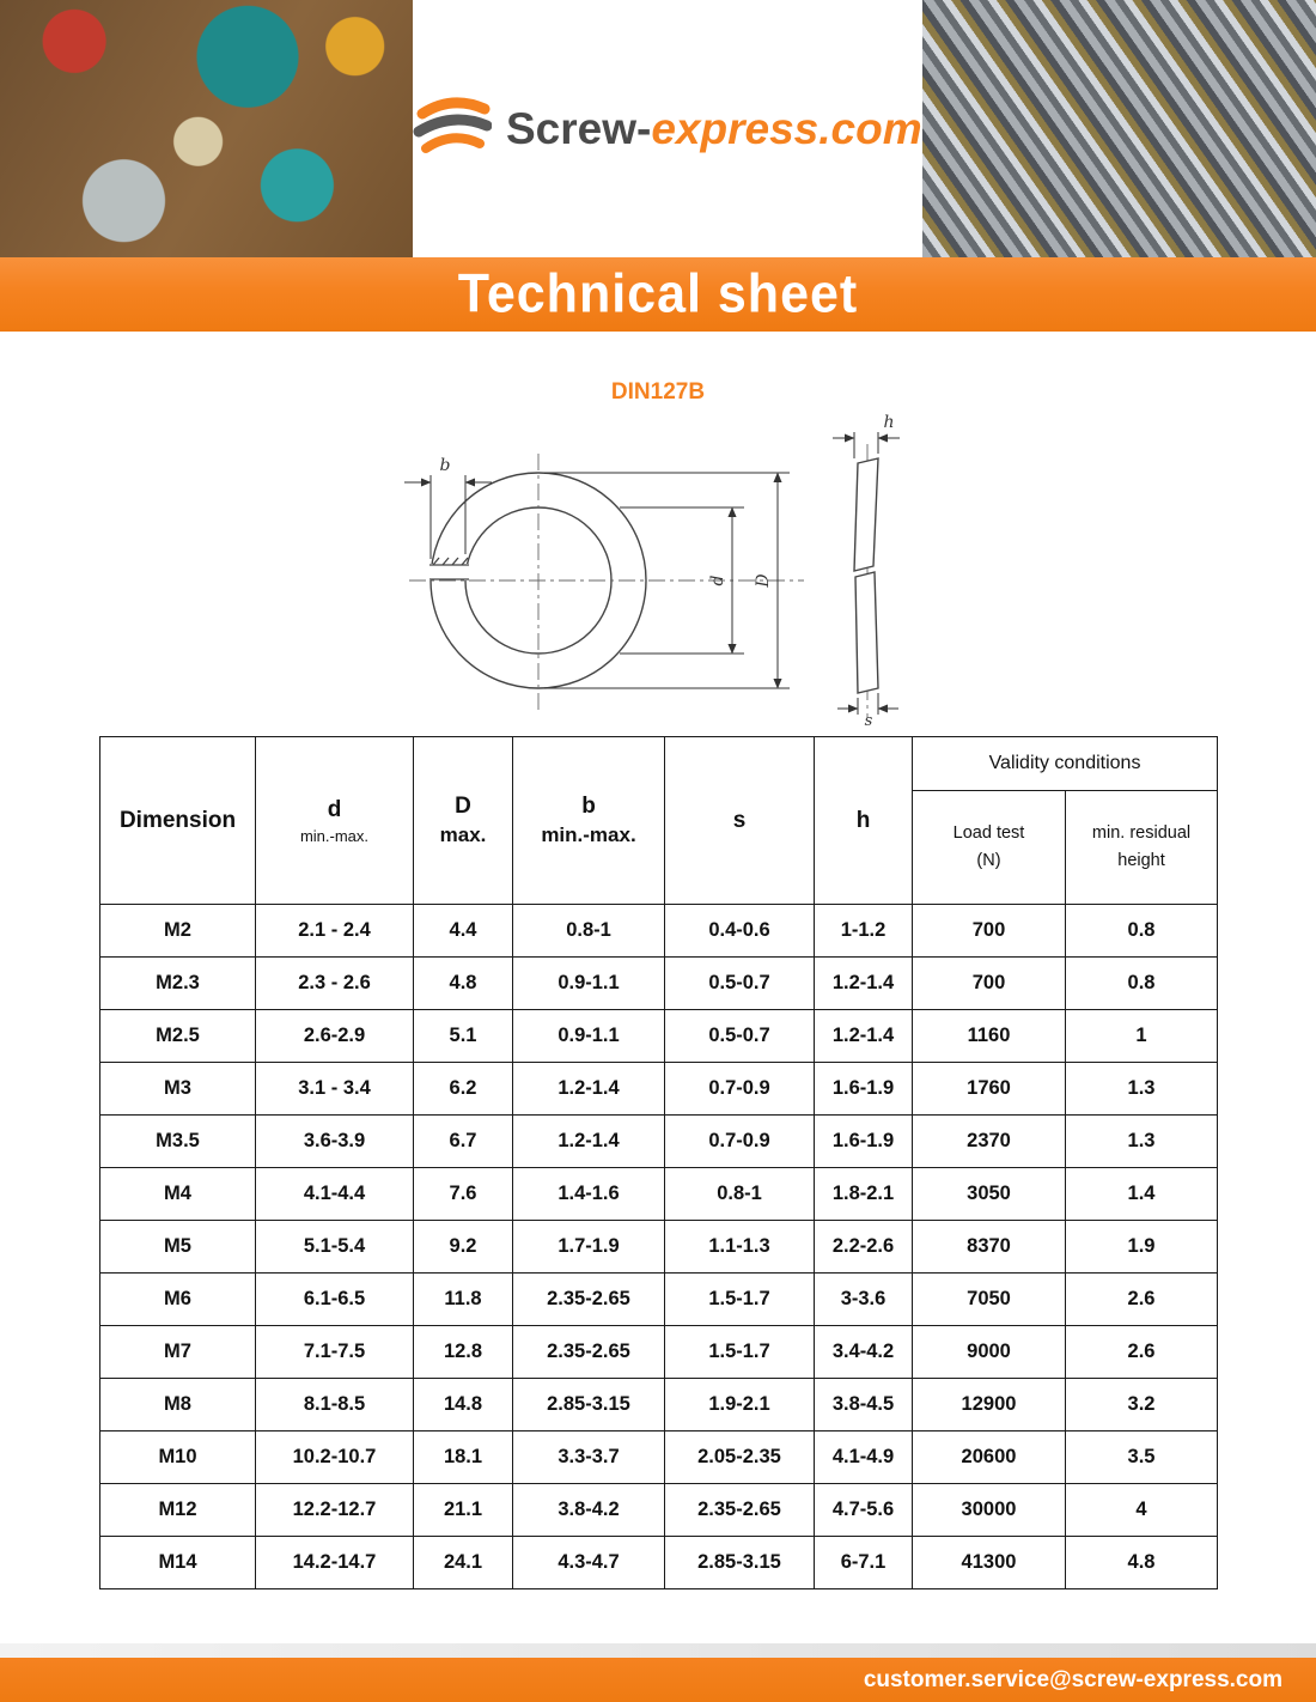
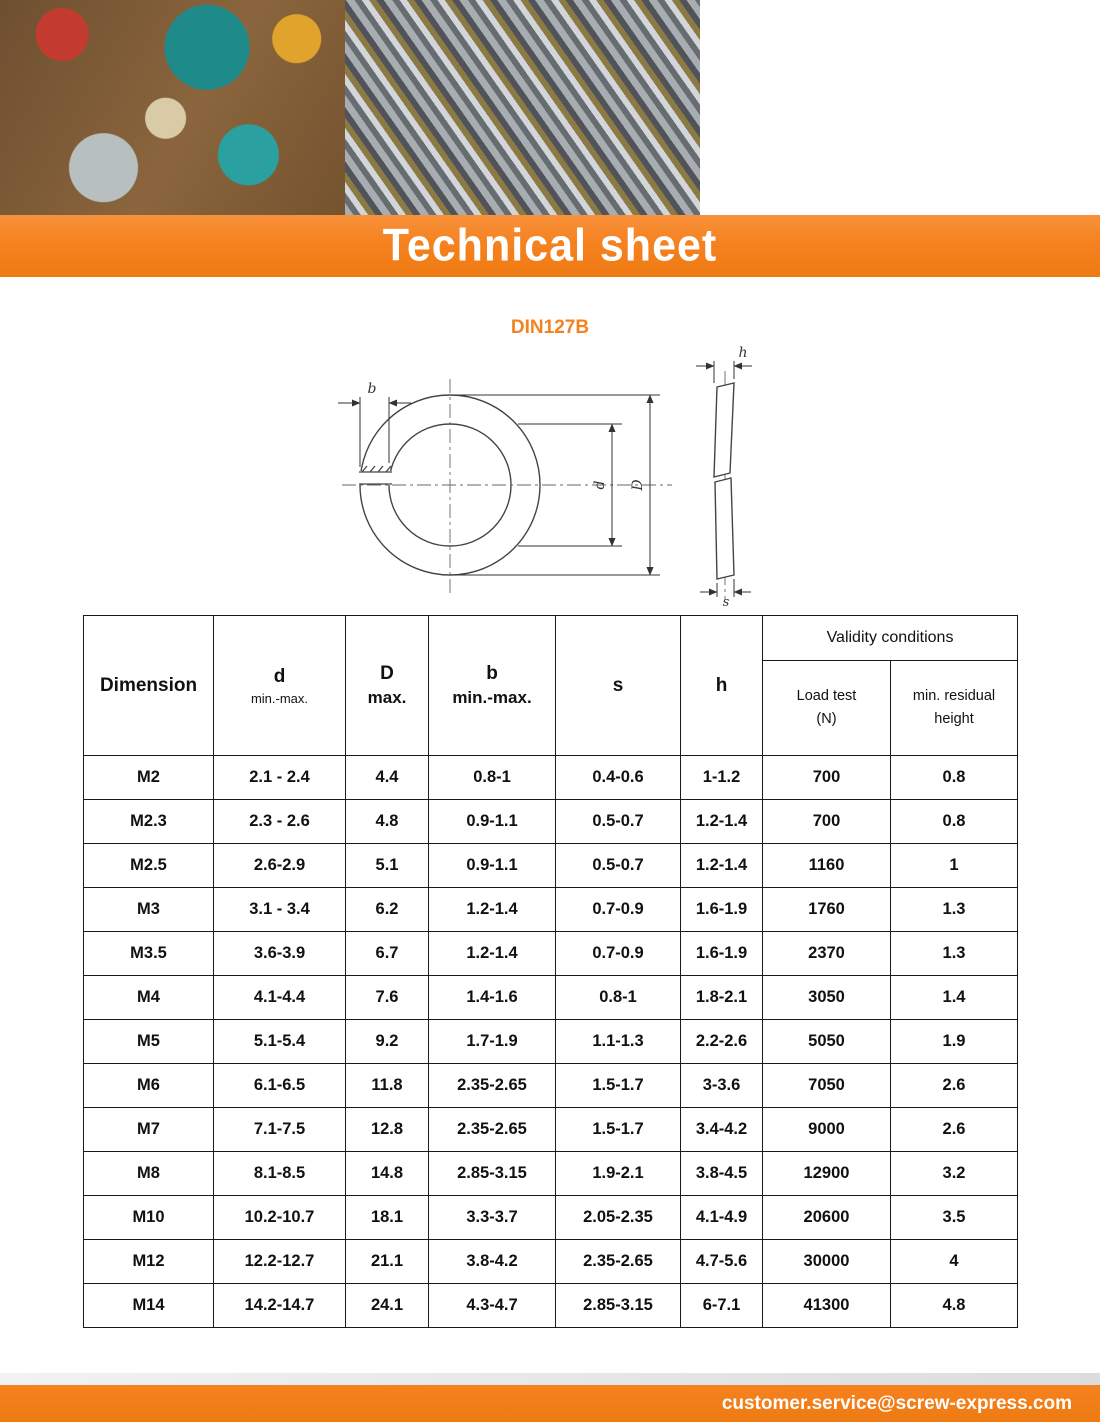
- Screw-express.com
  Technical sheet
  DIN127B
  b
  h
  s
  Dimension	d min.-max.	D max.	b min.-max.	s	h	Validity conditions
  Load test (N)	min. residual height
  M2	2.1 - 2.4	4.4	0.8-1	0.4-0.6	1-1.2	700	0.8
  M2.3	2.3 - 2.6	4.8	0.9-1.1	0.5-0.7	1.2-1.4	700	0.8
  M2.5	2.6-2.9	5.1	0.9-1.1	0.5-0.7	1.2-1.4	1160	1
  M3	3.1 - 3.4	6.2	1.2-1.4	0.7-0.9	1.6-1.9	1760	1.3
  M3.5	3.6-3.9	6.7	1.2-1.4	0.7-0.9	1.6-1.9	2370	1.3
  M4	4.1-4.4	7.6	1.4-1.6	0.8-1	1.8-2.1	3050	1.4
- M5	5.1-5.4	9.2	1.7-1.9	1.1-1.3	2.2-2.6	8370	1.9
+ M5	5.1-5.4	9.2	1.7-1.9	1.1-1.3	2.2-2.6	5050	1.9
  M6	6.1-6.5	11.8	2.35-2.65	1.5-1.7	3-3.6	7050	2.6
  M7	7.1-7.5	12.8	2.35-2.65	1.5-1.7	3.4-4.2	9000	2.6
  M8	8.1-8.5	14.8	2.85-3.15	1.9-2.1	3.8-4.5	12900	3.2
  M10	10.2-10.7	18.1	3.3-3.7	2.05-2.35	4.1-4.9	20600	3.5
  M12	12.2-12.7	21.1	3.8-4.2	2.35-2.65	4.7-5.6	30000	4
  M14	14.2-14.7	24.1	4.3-4.7	2.85-3.15	6-7.1	41300	4.8
  customer.service@screw-express.com
